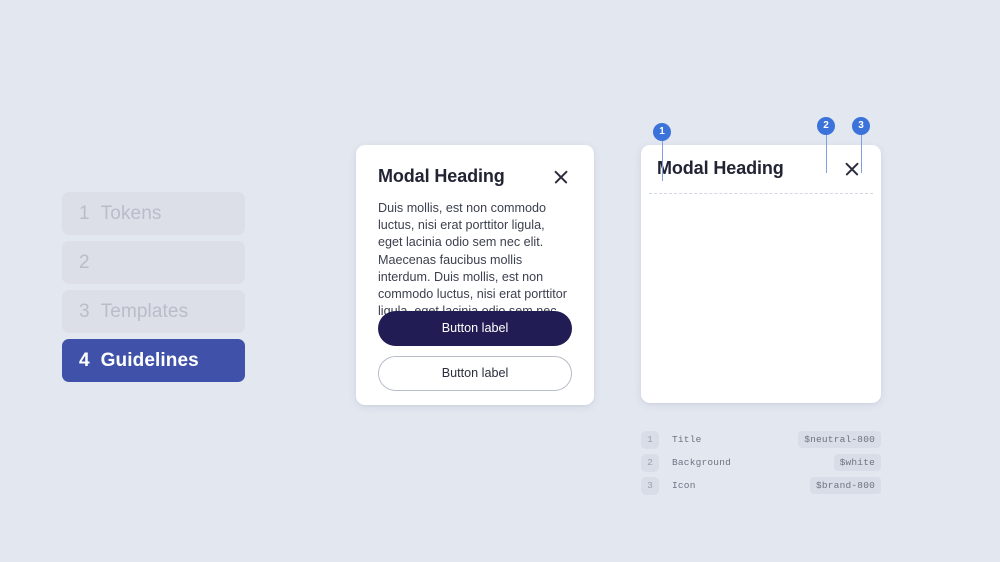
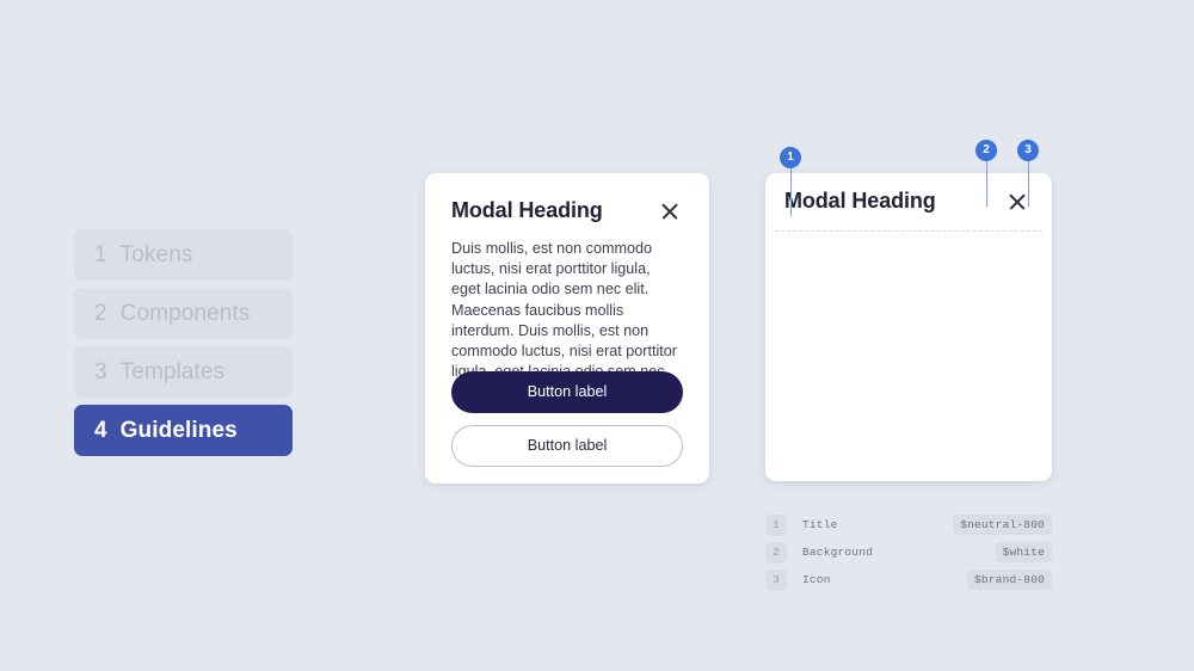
  1
  Tokens
  2
+ Components
  3
  Templates
  4
  Guidelines
  Modal Heading
  Duis mollis, est non commodo luctus, nisi erat porttitor ligula, eget lacinia odio sem nec elit. Maecenas faucibus mollis interdum. Duis mollis, est non commodo luctus, nisi erat porttitor lig
  Button label
  Button label
  Modal Heading
  1
  2
  3
  1
  Title
  $neutral-800
  2
  Background
  $white
  3
  Icon
  $brand-800
